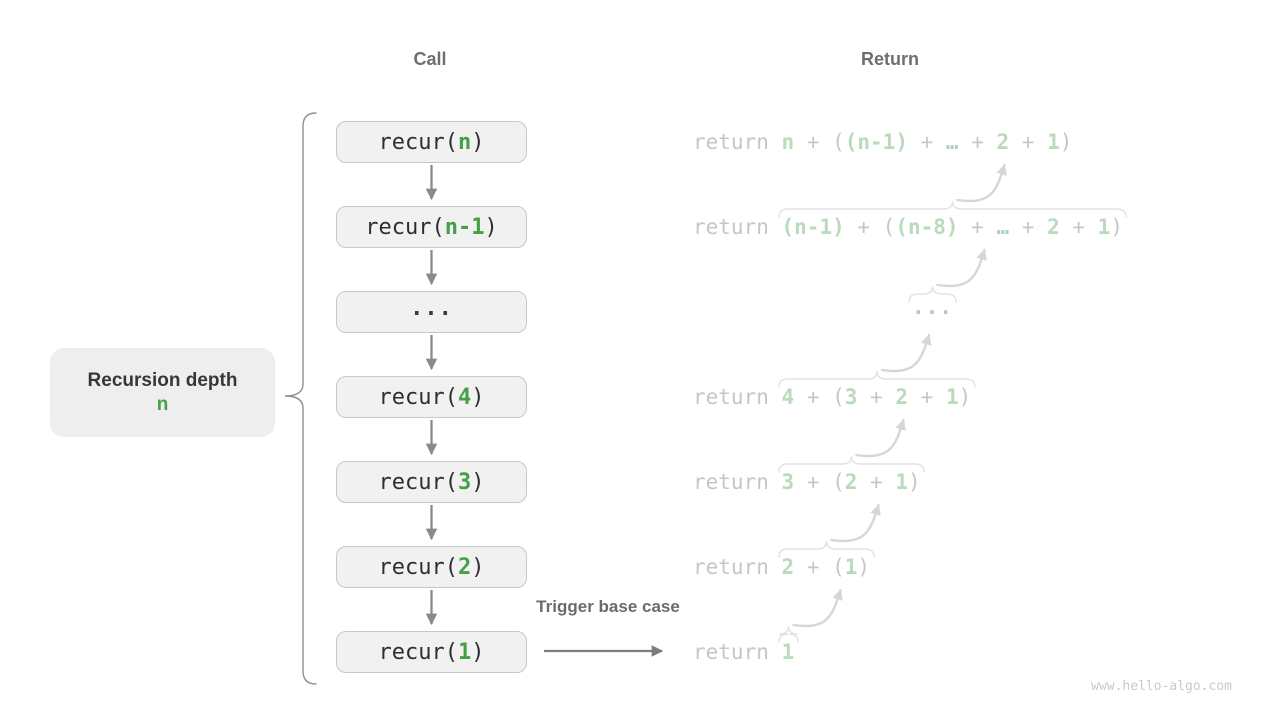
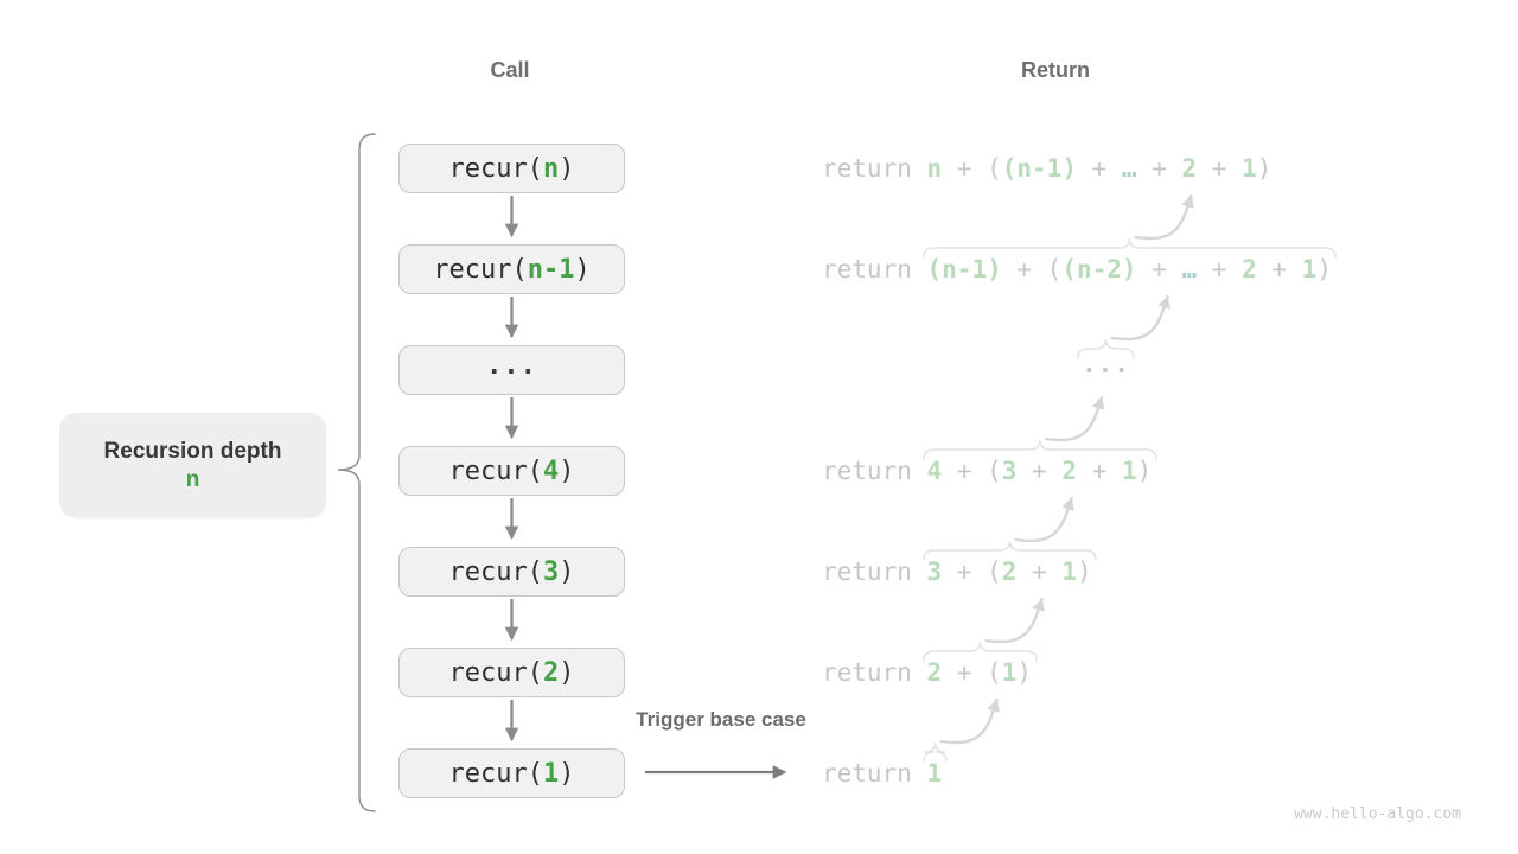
  Call
  Return
  recur(
  n
  )
  recur(
  n-1
  )
  ...
  recur(
  4
  )
  recur(
  3
  )
  recur(
  2
  )
  recur(
  1
  )
  return n + ((n-1) + … + 2 + 1)
- return (n-1) + ((n-8) + … + 2 + 1)
+ return (n-1) + ((n-2) + … + 2 + 1)
  ...
  return 4 + (3 + 2 + 1)
  return 3 + (2 + 1)
  return 2 + (1)
  return 1
  Recursion depth
  n
  Trigger base case
  www.hello-algo.com
